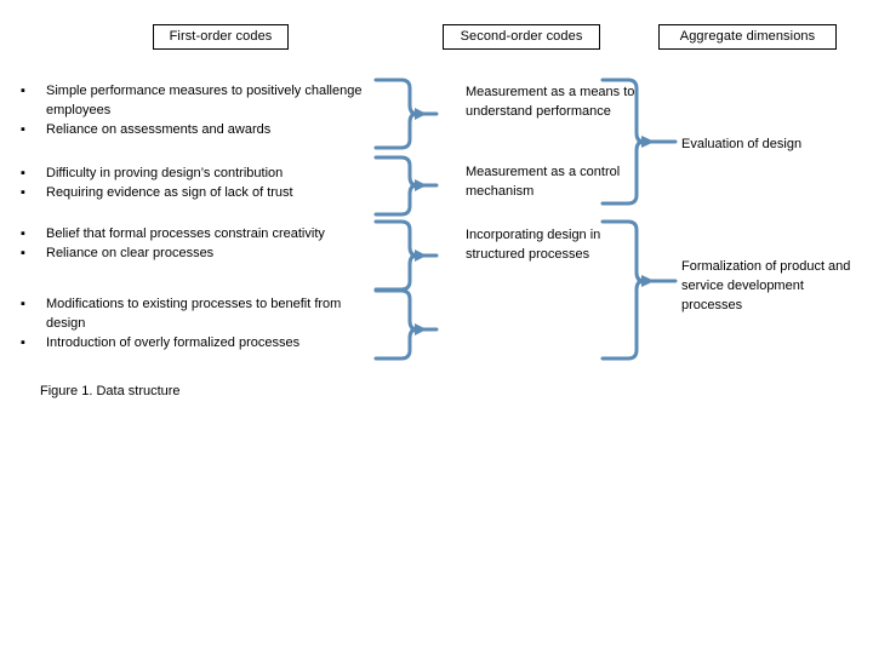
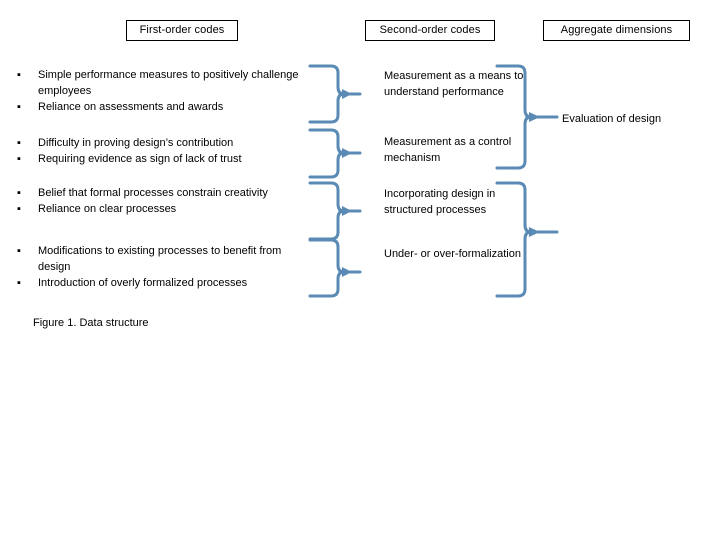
  First-order codes
  Second-order codes
  Aggregate dimensions
  ▪
  Simple performance measures to positively challenge employees
  ▪
  Reliance on assessments and awards
  ▪
  Difficulty in proving design’s contribution
  ▪
  Requiring evidence as sign of lack of trust
  ▪
  Belief that formal processes constrain creativity
  ▪
  Reliance on clear processes
  ▪
  Modifications to existing processes to benefit from design
  ▪
  Introduction of overly formalized processes
  Measurement as a means to understand performance
  Measurement as a control mechanism
  Incorporating design in structured processes
+ Under- or over-formalization
  Evaluation of design
- Formalization of product and service development processes
  Figure 1. Data structure
